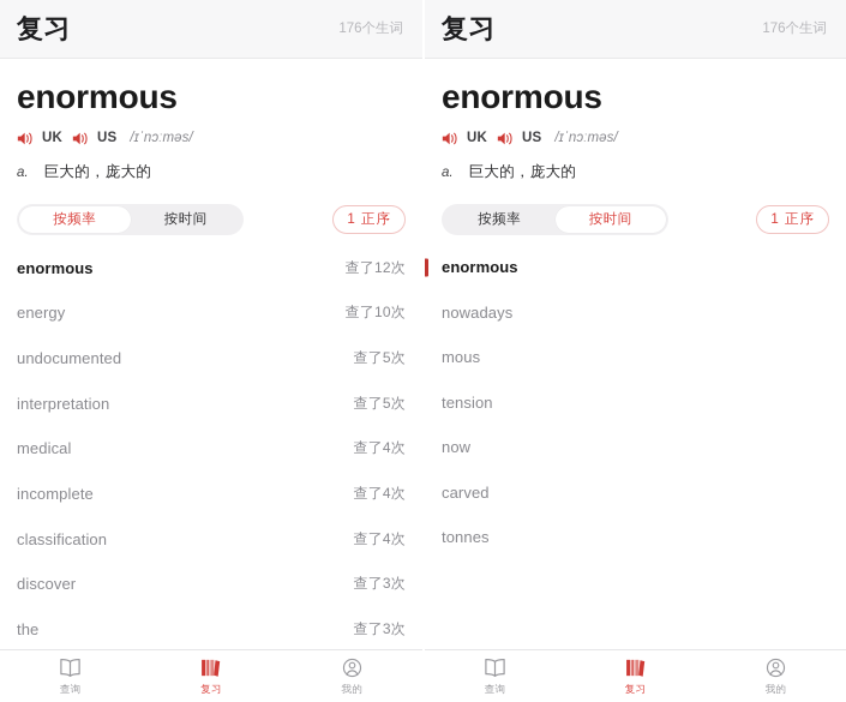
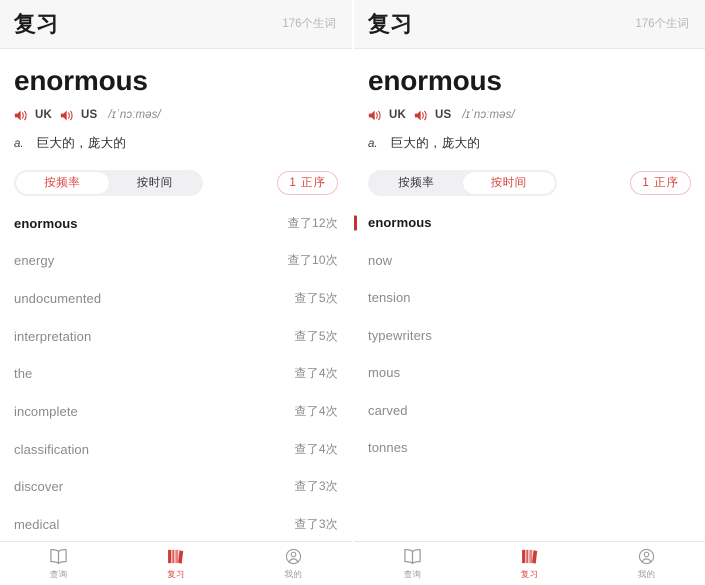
  复习
  176个生词
  enormous
  UK
  US
  /ɪˈnɔːməs/
  a.
  巨大的，庞大的
  按频率
  按时间
  1 正序
  enormous
  查了12次
  energy
  查了10次
  undocumented
  查了5次
  interpretation
  查了5次
- medical
+ the
  查了4次
  incomplete
  查了4次
  classification
  查了4次
  discover
  查了3次
- the
+ medical
  查了3次
  查询
  复习
  我的
  复习
  176个生词
  enormous
  UK
  US
  /ɪˈnɔːməs/
  a.
  巨大的，庞大的
  按频率
  按时间
  1 正序
  enormous
- nowadays
- mous
+ now
  tension
+ typewriters
- now
+ mous
  carved
  tonnes
  查询
  复习
  我的
